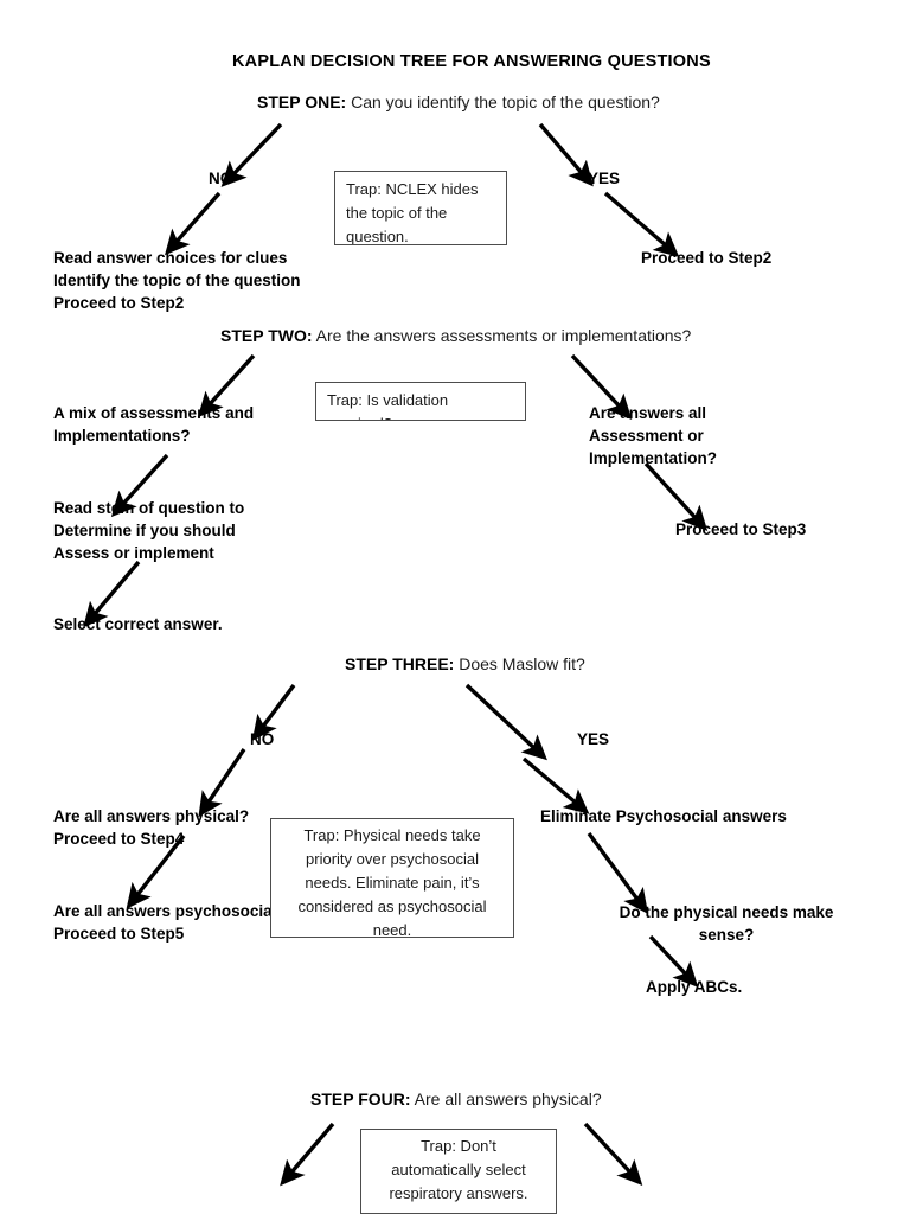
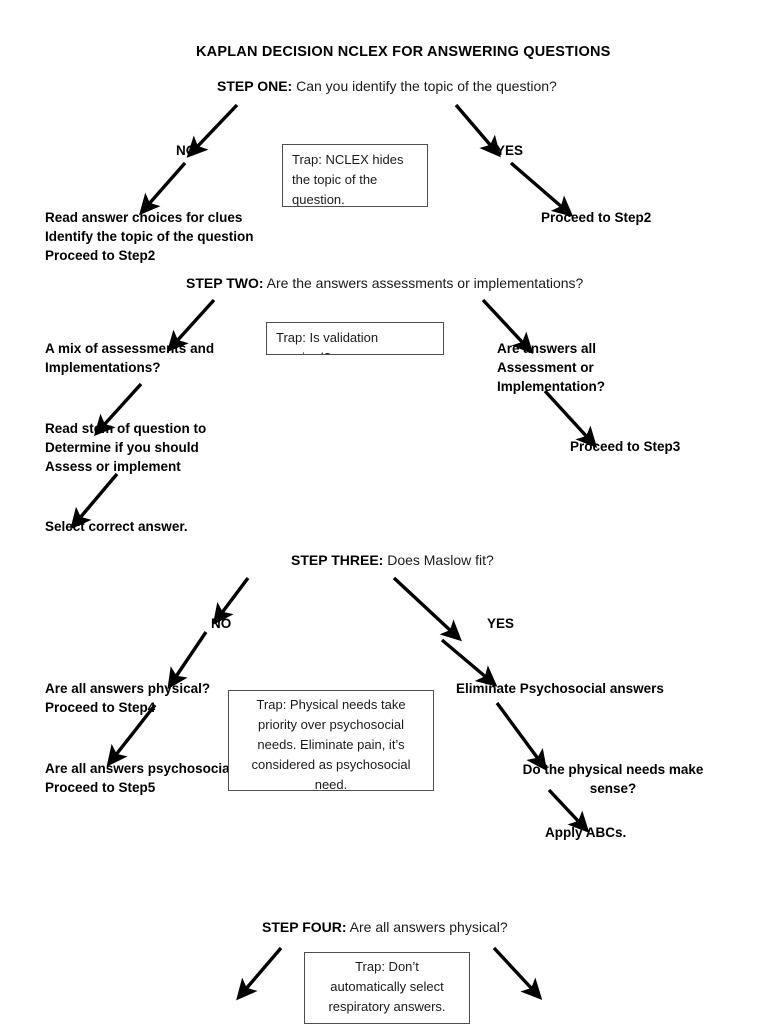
- KAPLAN DECISION TREE FOR ANSWERING QUESTIONS
+ KAPLAN DECISION NCLEX FOR ANSWERING QUESTIONS
  STEP ONE: Can you identify the topic of the question?
  NO
  YES
  Trap: NCLEX hides the topic of the question.
  Read answer choices for clues
  Identify the topic of the question
  Proceed to Step2
  Proceed to Step2
  STEP TWO: Are the answers assessments or implementations?
  A mix of assessments and
  Implementations?
  Read stem of question to
  Determine if you should
  Assess or implement
  Select correct answer.
  Are answers all
  Assessment or
  Implementation?
  Proceed to Step3
  STEP THREE: Does Maslow fit?
  NO
  YES
  Are all answers physical?
  Proceed to Step4
  Are all answers psychosocia
  Proceed to Step5
  Trap: Physical needs take
  priority over psychosocial
  needs. Eliminate pain, it’s
  considered as psychosocial
  need.
  Eliminate Psychosocial answers
  Do the physical needs make
  sense?
  Apply ABCs.
  STEP FOUR: Are all answers physical?
  Trap: Don’t
  automatically select
  respiratory answers.
